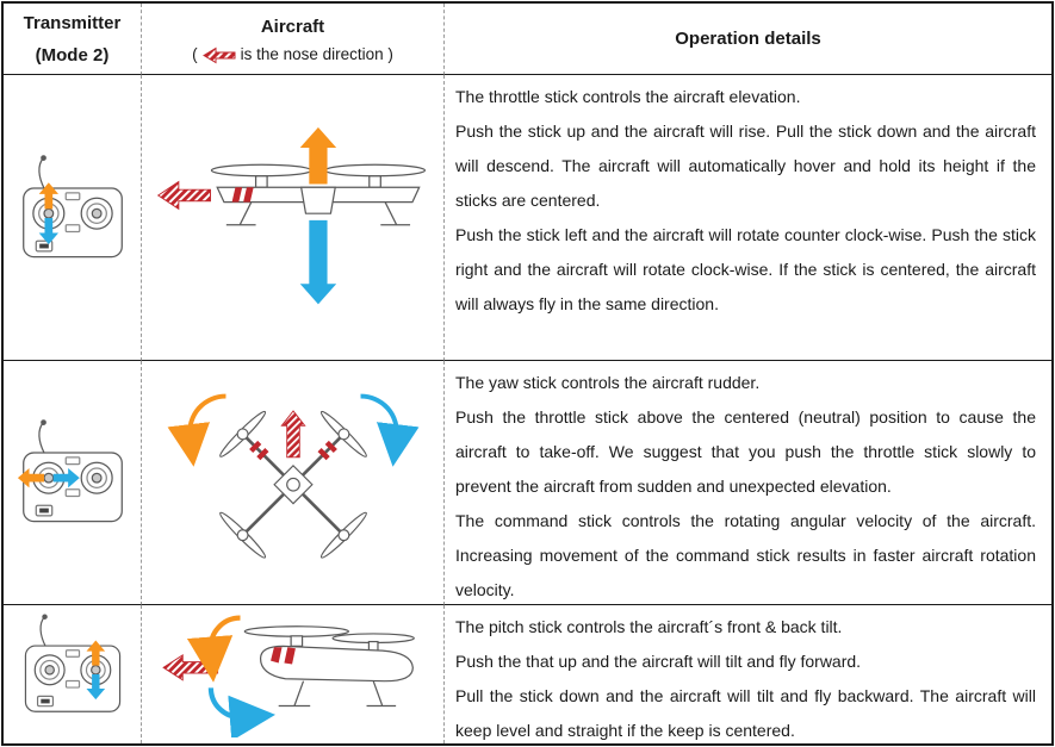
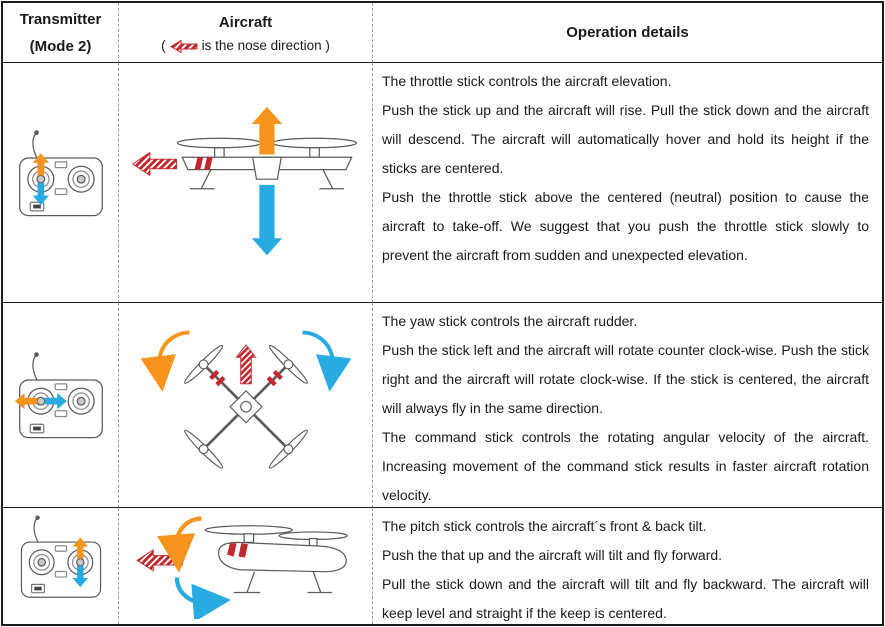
  Transmitter
  (Mode 2)
  Aircraft
  (
  is the nose direction )
  Operation details
  The throttle stick controls the aircraft elevation.
  Push the stick up and the aircraft will rise. Pull the stick down and the aircraft will descend. The aircraft will automatically hover and hold its height if the sticks are centered.
- Push the stick left and the aircraft will rotate counter clock-wise. Push the stick right and the aircraft will rotate clock-wise. If the stick is centered, the aircraft will always fly in the same direction.
+ Push the throttle stick above the centered (neutral) position to cause the aircraft to take-off. We suggest that you push the throttle stick slowly to prevent the aircraft from sudden and unexpected elevation.
  The yaw stick controls the aircraft rudder.
- Push the throttle stick above the centered (neutral) position to cause the aircraft to take-off. We suggest that you push the throttle stick slowly to prevent the aircraft from sudden and unexpected elevation.
+ Push the stick left and the aircraft will rotate counter clock-wise. Push the stick right and the aircraft will rotate clock-wise. If the stick is centered, the aircraft will always fly in the same direction.
  The command stick controls the rotating angular velocity of the aircraft. Increasing movement of the command stick results in faster aircraft rotation velocity.
  The pitch stick controls the aircraft´s front & back tilt.
  Push the that up and the aircraft will tilt and fly forward.
  Pull the stick down and the aircraft will tilt and fly backward. The aircraft will keep level and straight if the keep is centered.
